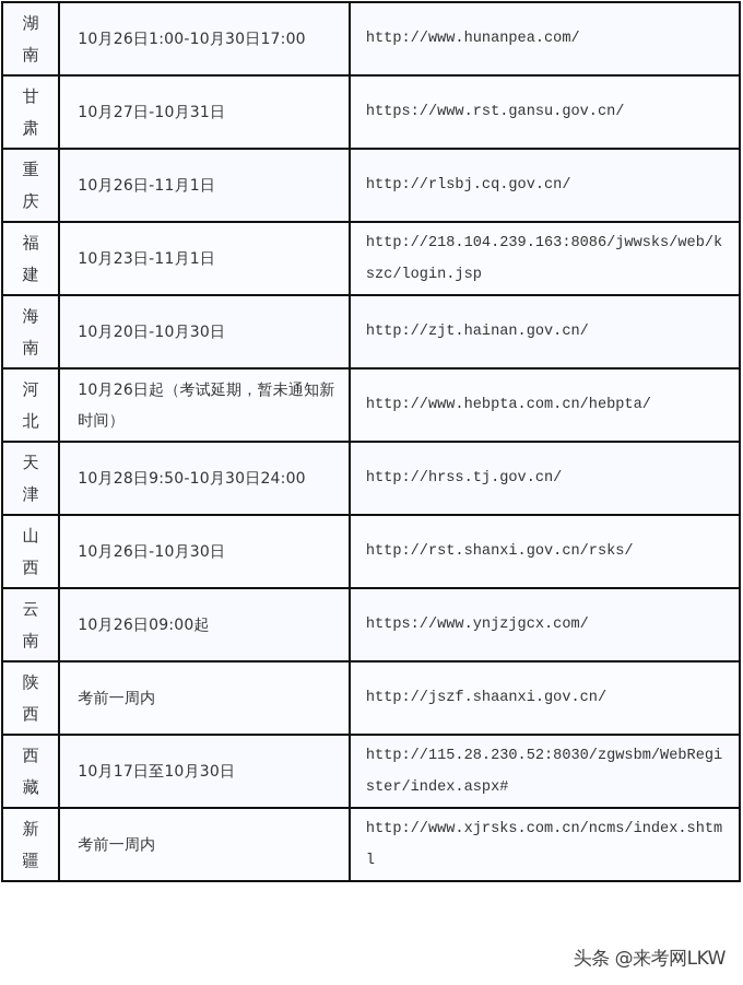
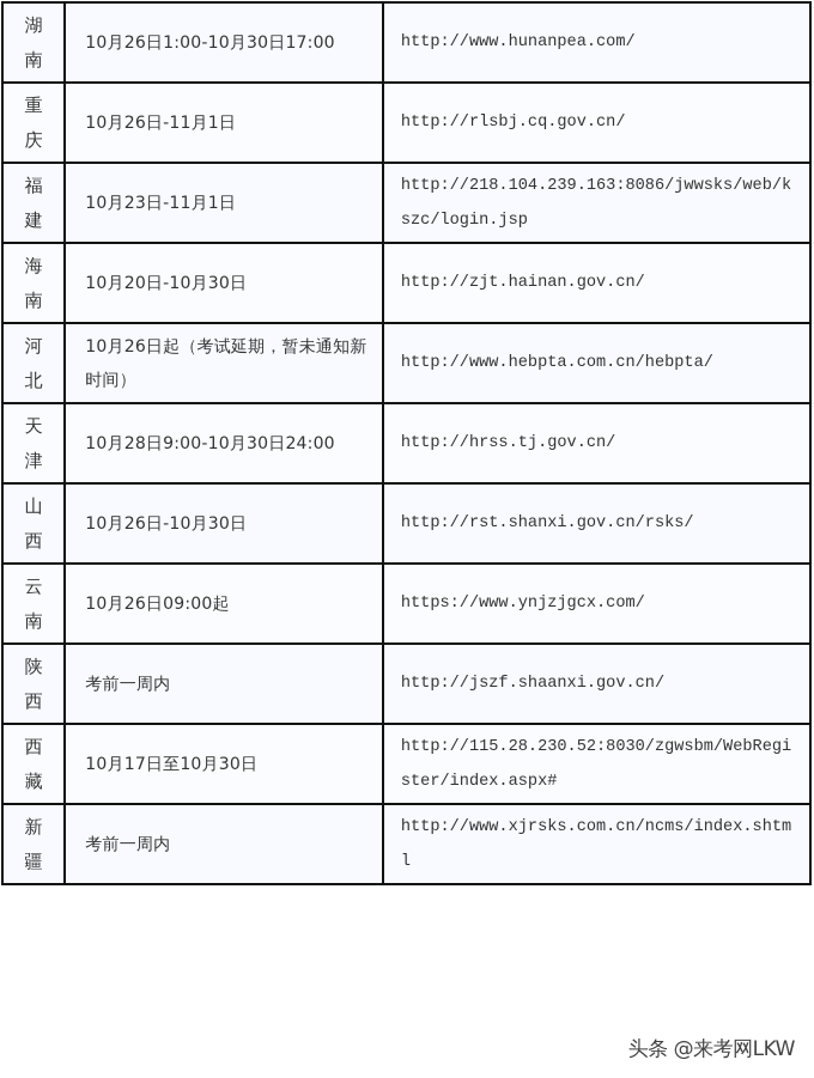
  湖南	10月26日1:00-10月30日17:00	http://www.hunanpea.com/
- 甘肃	10月27日-10月31日	https://www.rst.gansu.gov.cn/
  重庆	10月26日-11月1日	http://rlsbj.cq.gov.cn/
  福建	10月23日-11月1日	http://218.104.239.163:8086/jwwsks/web/kszc/login.jsp
  海南	10月20日-10月30日	http://zjt.hainan.gov.cn/
  河北	10月26日起（考试延期，暂未通知新时间）	http://www.hebpta.com.cn/hebpta/
- 天津	10月28日9:50-10月30日24:00	http://hrss.tj.gov.cn/
+ 天津	10月28日9:00-10月30日24:00	http://hrss.tj.gov.cn/
  山西	10月26日-10月30日	http://rst.shanxi.gov.cn/rsks/
  云南	10月26日09:00起	https://www.ynjzjgcx.com/
  陕西	考前一周内	http://jszf.shaanxi.gov.cn/
  西藏	10月17日至10月30日	http://115.28.230.52:8030/zgwsbm/WebRegister/index.aspx#
  新疆	考前一周内	http://www.xjrsks.com.cn/ncms/index.shtml
  头条 @来考网LKW
